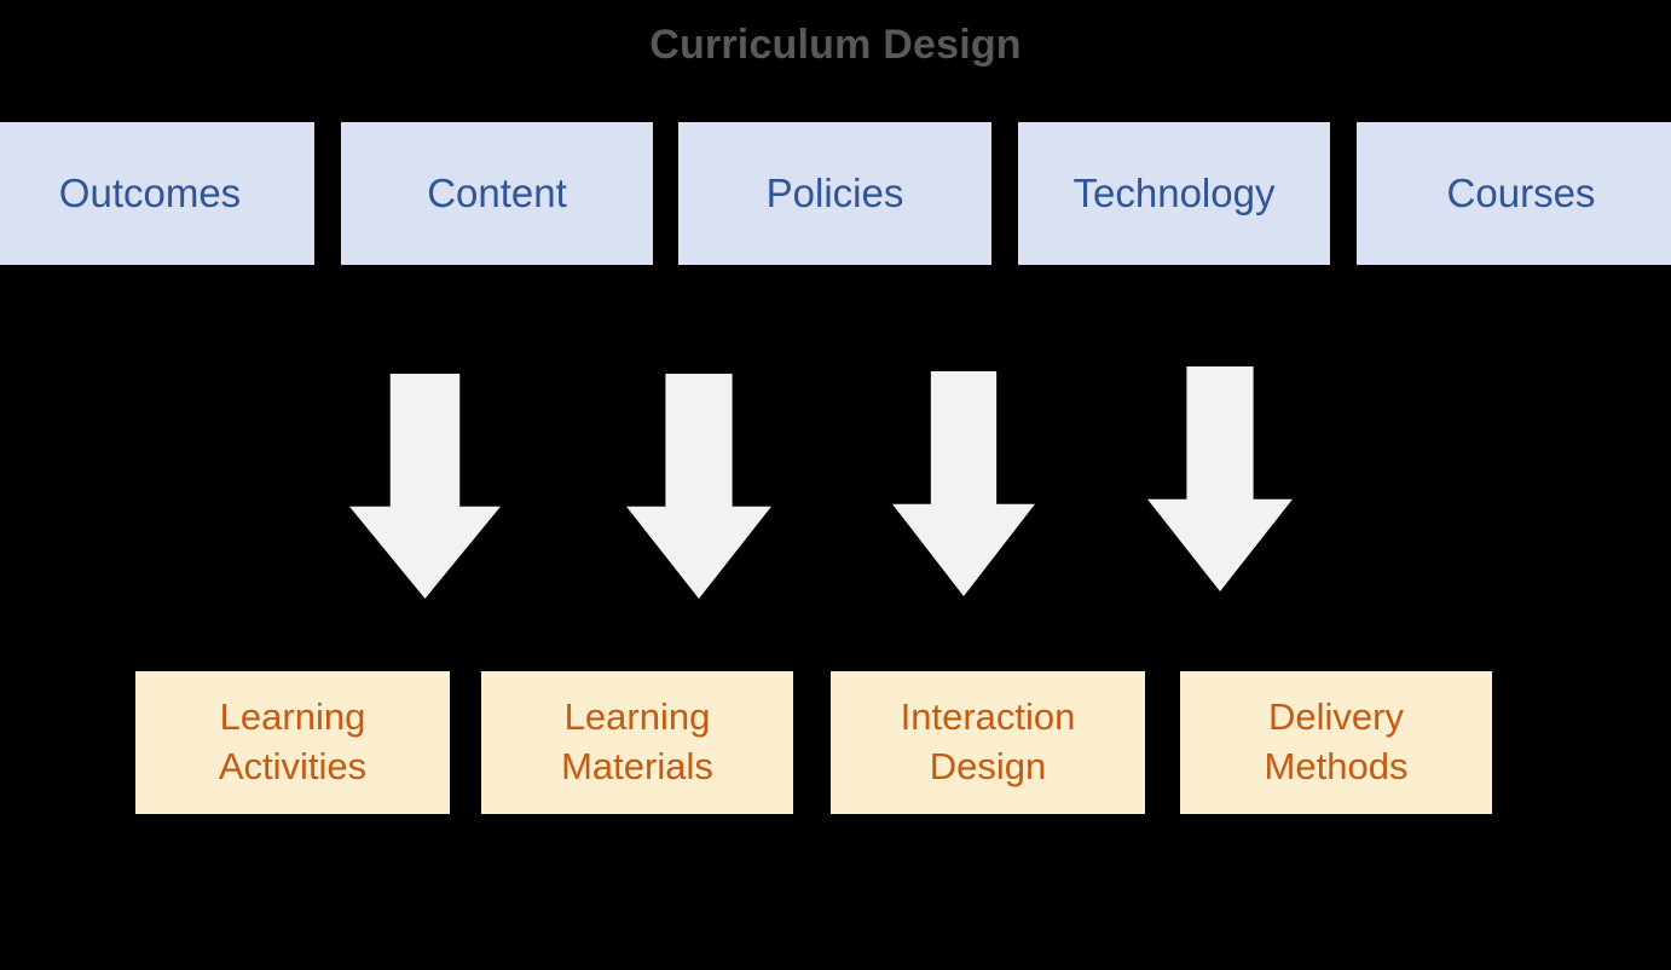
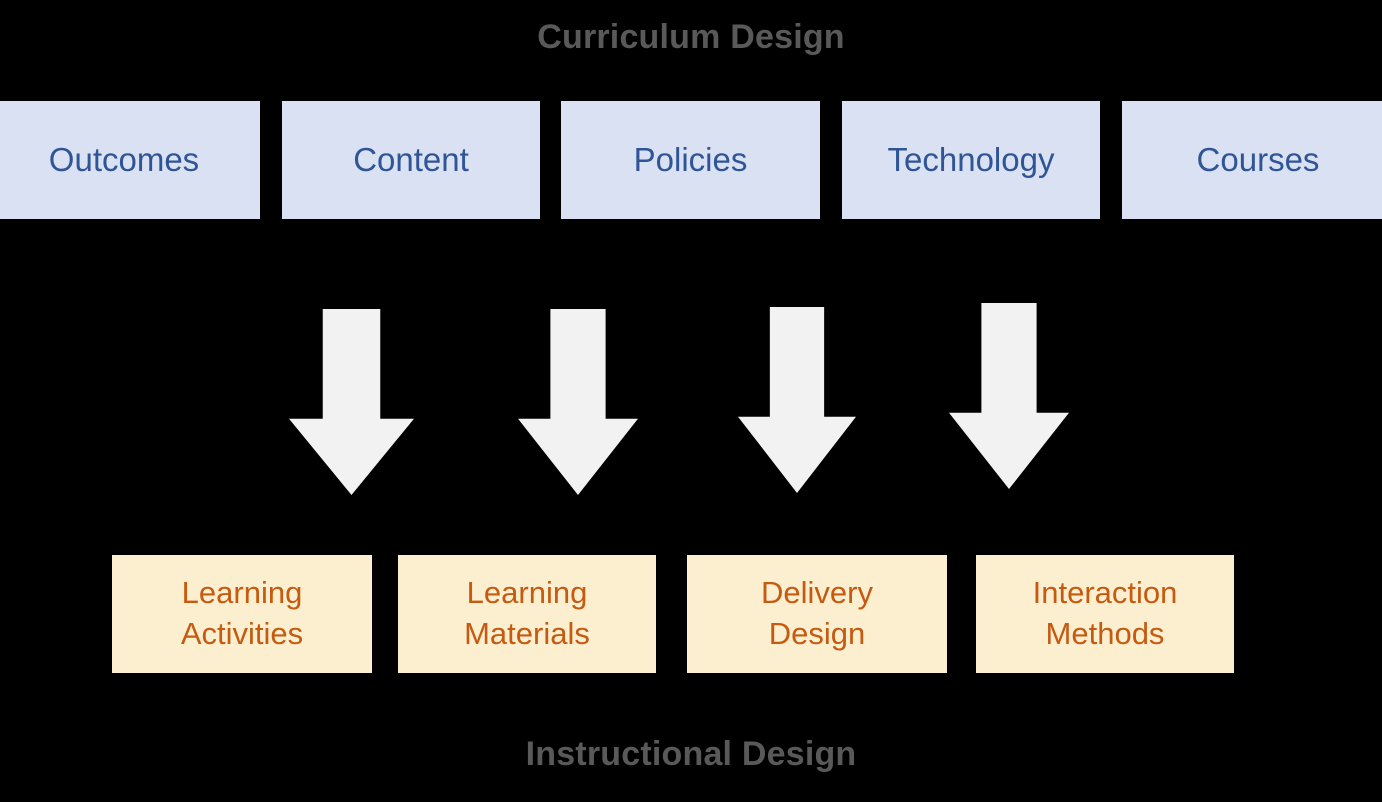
  Curriculum Design
  Outcomes
  Content
  Policies
  Technology
  Courses
  Learning
  Activities
  Learning
  Materials
- Interaction
+ Delivery
  Design
- Delivery
+ Interaction
  Methods
+ Instructional Design
